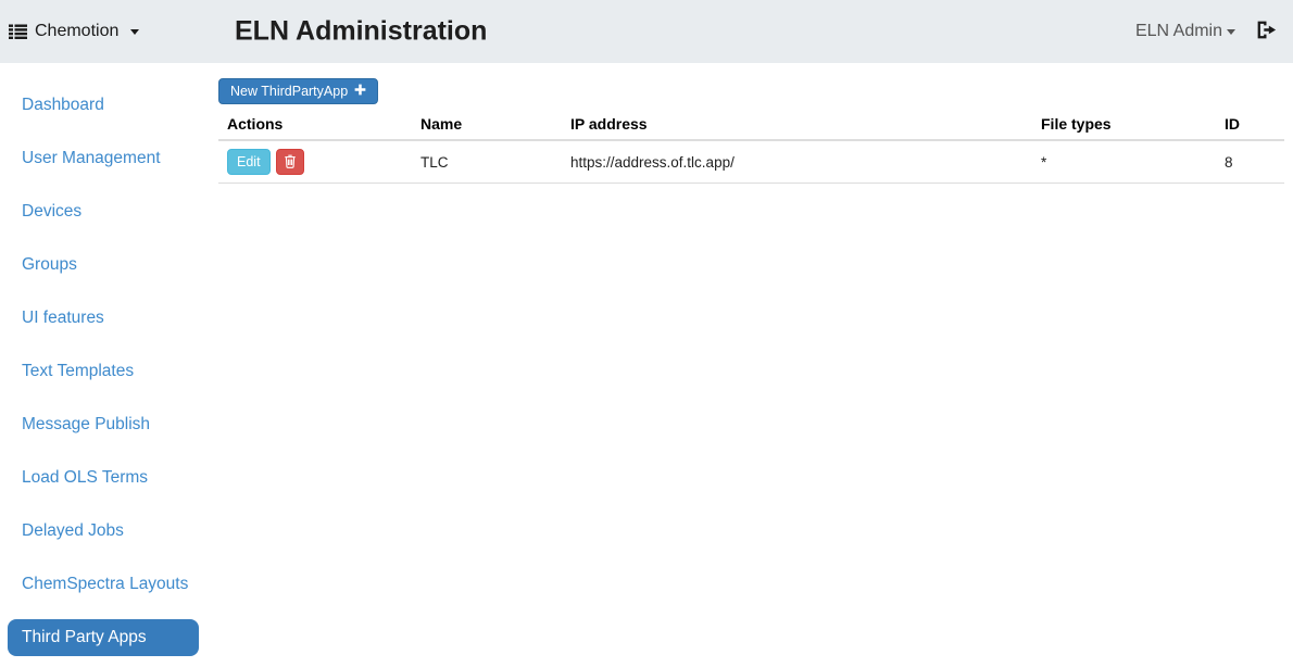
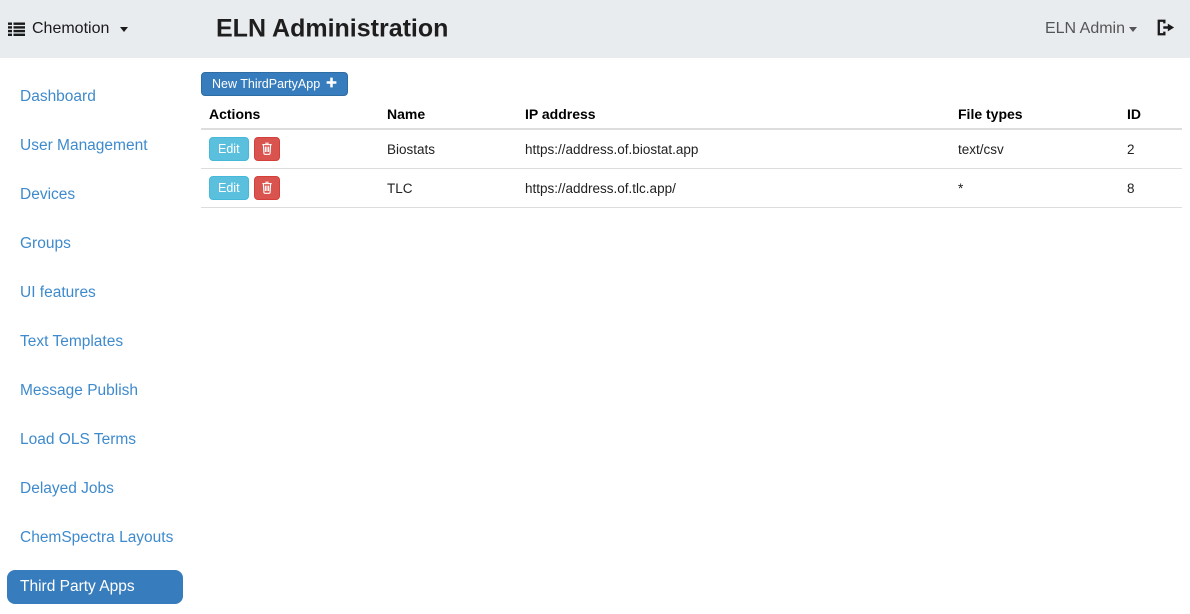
  Chemotion
  ELN Administration
  ELN Admin
  Dashboard
  User Management
  Devices
  Groups
  UI features
  Text Templates
  Message Publish
  Load OLS Terms
  Delayed Jobs
  ChemSpectra Layouts
  Third Party Apps
  New ThirdPartyApp
  Actions	Name	IP address	File types	ID
+ Edit	Biostats	https://address.of.biostat.app	text/csv	2
  Edit	TLC	https://address.of.tlc.app/	*	8
